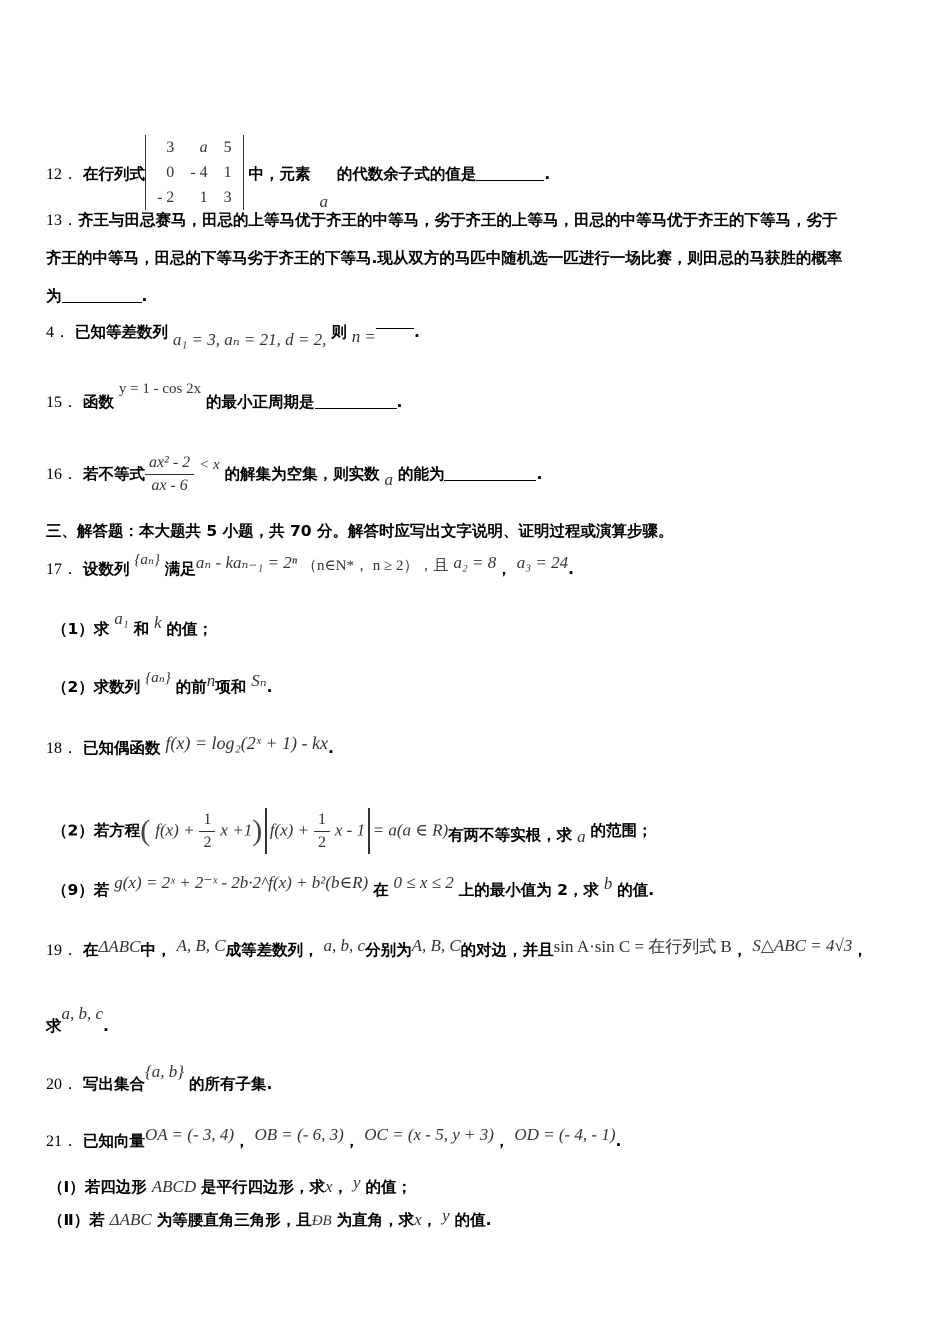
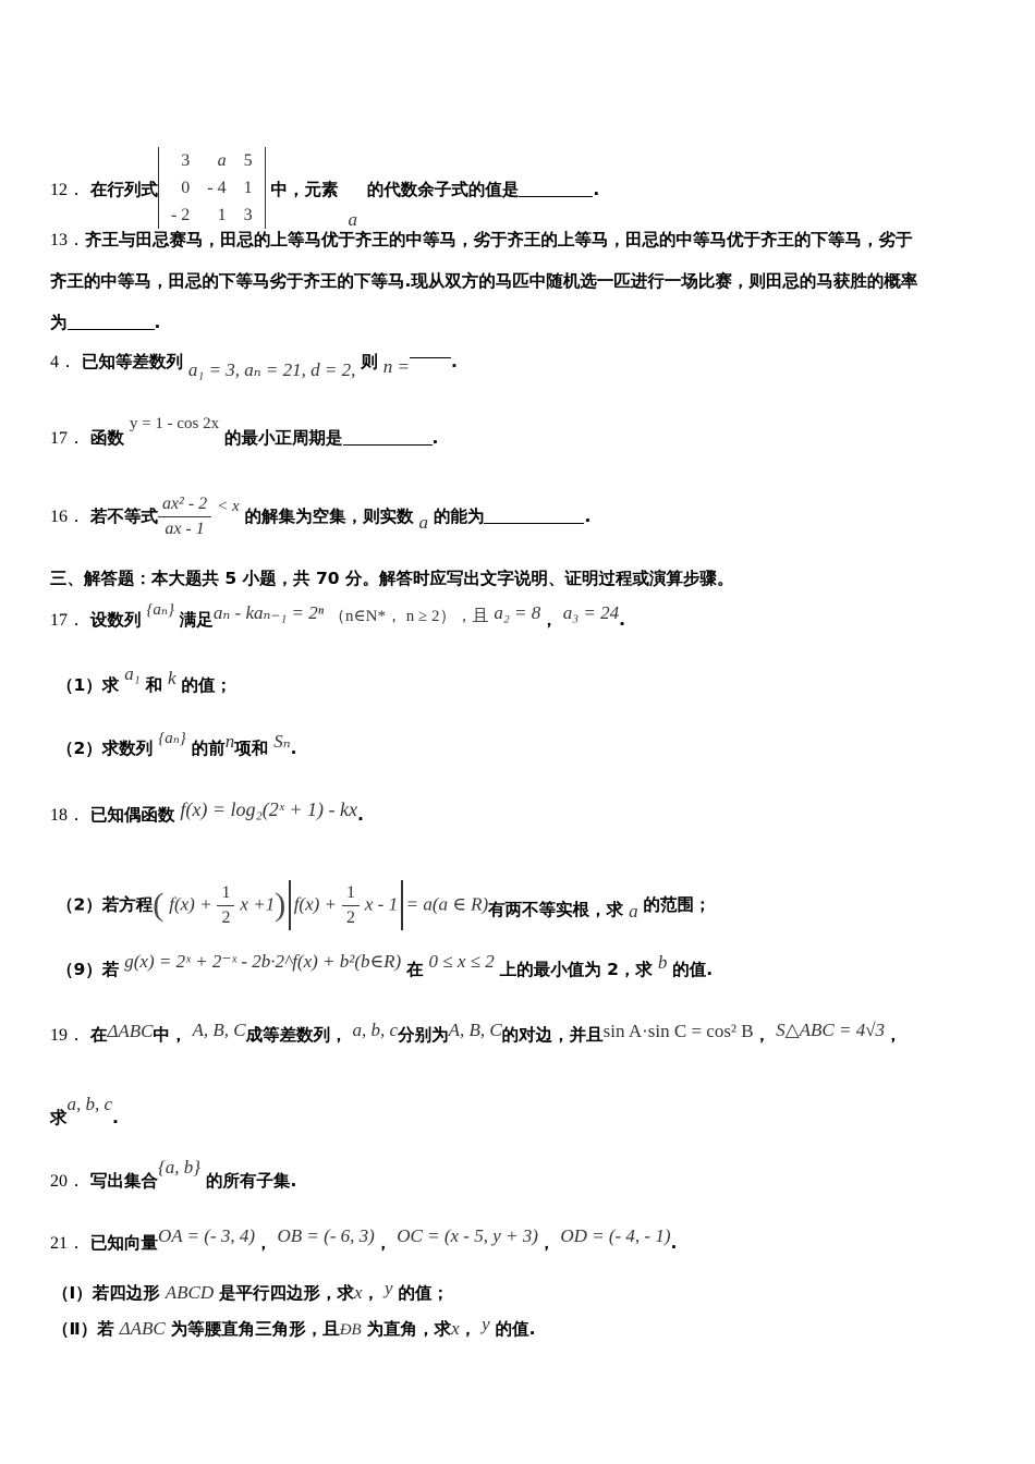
  12． 在行列式
  3	a	5
  0	- 4	1
  - 2	1	3
  中，元素 a 的代数余子式的值是 .
  13．齐王与田忌赛马，田忌的上等马优于齐王的中等马，劣于齐王的上等马，田忌的中等马优于齐王的下等马，劣于
  齐王的中等马，田忌的下等马劣于齐王的下等马.现从双方的马匹中随机选一匹进行一场比赛，则田忌的马获胜的概率
  为 .
  4． 已知等差数列 a₁ = 3, aₙ = 21, d = 2, 则 n = .
- 15． 函数 y = 1 - cos 2x 的最小正周期是 .
+ 17． 函数 y = 1 - cos 2x 的最小正周期是 .
  16． 若不等式
  ax² - 2
- ax - 6
+ ax - 1
  < x 的解集为空集，则实数 a 的能为 .
  三、解答题：本大题共 5 小题，共 70 分。解答时应写出文字说明、证明过程或演算步骤。
  17． 设数列 {aₙ} 满足aₙ - kaₙ₋₁ = 2ⁿ （n∈N*， n ≥ 2），且 a₂ = 8， a₃ = 24.
  （1）求 a₁ 和 k 的值；
  （2）求数列 {aₙ} 的前n项和 Sₙ.
  18． 已知偶函数 f(x) = log₂(2ˣ + 1) - kx.
  （2）若方程( f(x) +
  1
  2
  x +1) f(x) +
  1
  2
  x - 1 = a(a ∈ R)有两不等实根，求 a 的范围；
  （9）若 g(x) = 2ˣ + 2⁻ˣ - 2b·2^f(x) + b²(b∈R) 在 0 ≤ x ≤ 2 上的最小值为 2，求 b 的值.
- 19． 在ΔABC中， A, B, C成等差数列， a, b, c分别为A, B, C的对边，并且sin A·sin C = 在行列式 B， S△ABC = 4√3，
+ 19． 在ΔABC中， A, B, C成等差数列， a, b, c分别为A, B, C的对边，并且sin A·sin C = cos² B， S△ABC = 4√3，
  求a, b, c.
  20． 写出集合{a, b} 的所有子集.
  21． 已知向量OA = (- 3, 4)， OB = (- 6, 3)， OC = (x - 5, y + 3)， OD = (- 4, - 1).
  （Ⅰ）若四边形 ABCD 是平行四边形，求x， y 的值；
  （Ⅱ）若 ΔABC 为等腰直角三角形，且ÐB 为直角，求x， y 的值.
